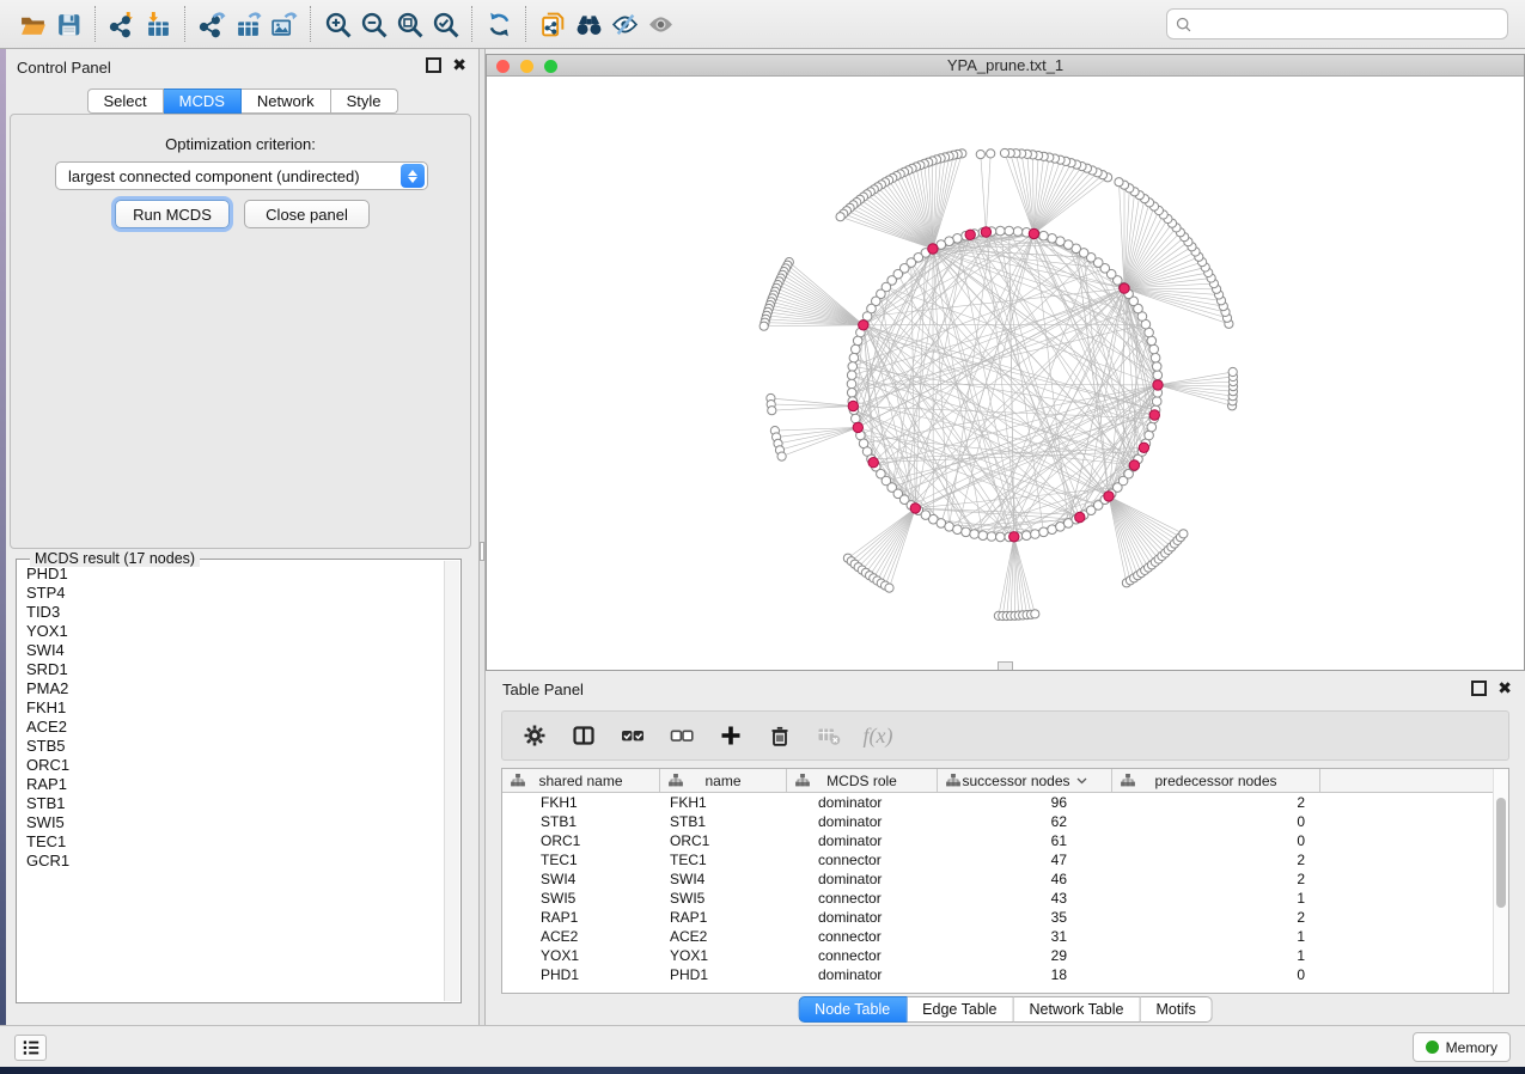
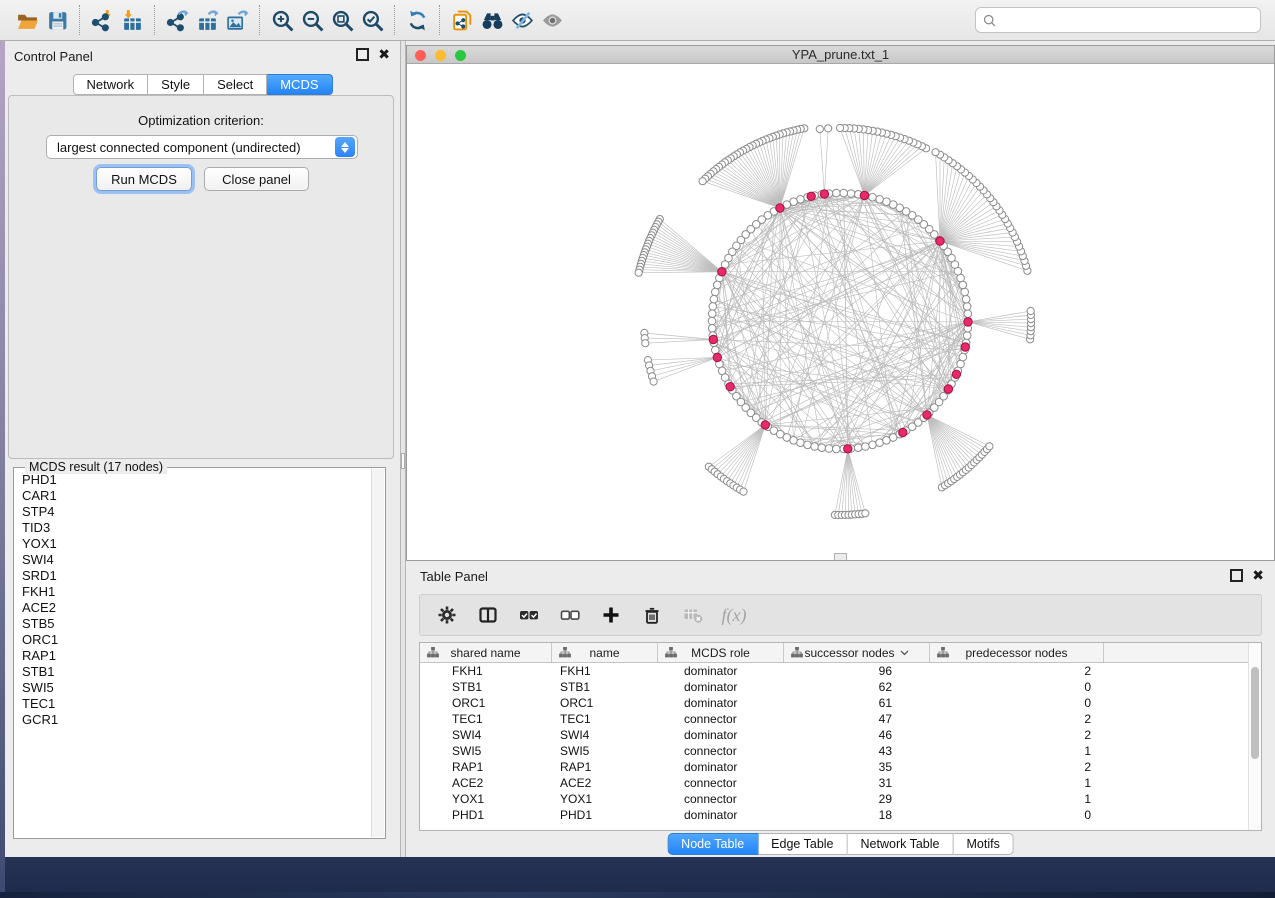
  Control Panel
  ✖
- Select
+ Network
- MCDS
+ Style
- Network
+ Select
- Style
+ MCDS
  Optimization criterion:
  largest connected component (undirected)
  Run MCDS
  Close panel
  MCDS result (17 nodes)
  PHD1
+ CAR1
  STP4
  TID3
  YOX1
  SWI4
  SRD1
- PMA2
  FKH1
  ACE2
  STB5
  ORC1
  RAP1
  STB1
  SWI5
  TEC1
  GCR1
  YPA_prune.txt_1
  Table Panel
  ✖
  f(x)
  shared name
  name
  MCDS role
  successor nodes
  predecessor nodes
  FKH1
  FKH1
  dominator
  96
  2
  STB1
  STB1
  dominator
  62
  0
  ORC1
  ORC1
  dominator
  61
  0
  TEC1
  TEC1
  connector
  47
  2
  SWI4
  SWI4
  dominator
  46
  2
  SWI5
  SWI5
  connector
  43
  1
  RAP1
  RAP1
  dominator
  35
  2
  ACE2
  ACE2
  connector
  31
  1
  YOX1
  YOX1
  connector
  29
  1
  PHD1
  PHD1
  dominator
  18
  0
  Node Table
  Edge Table
  Network Table
  Motifs
- Memory
